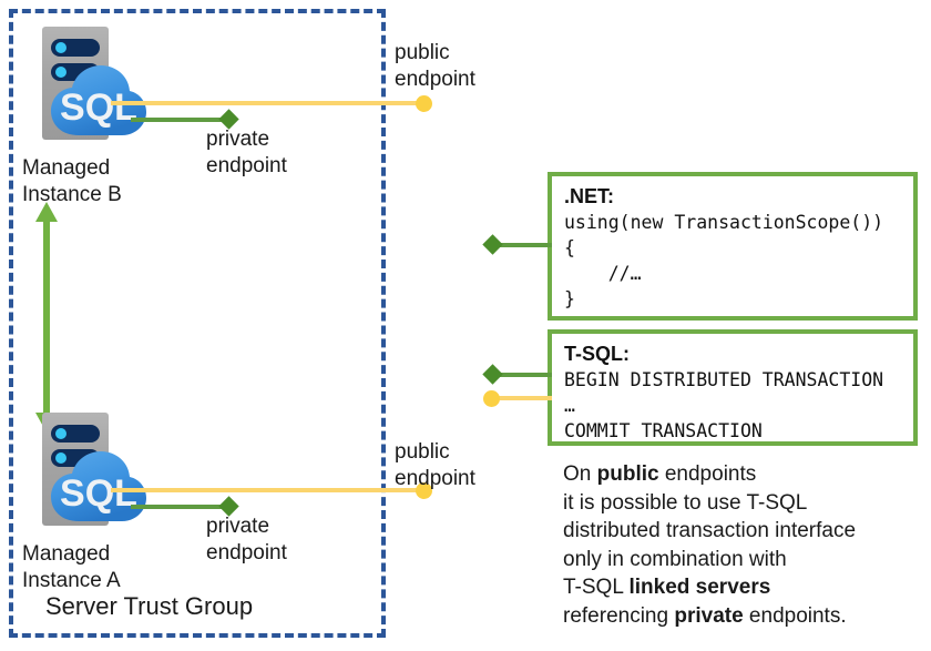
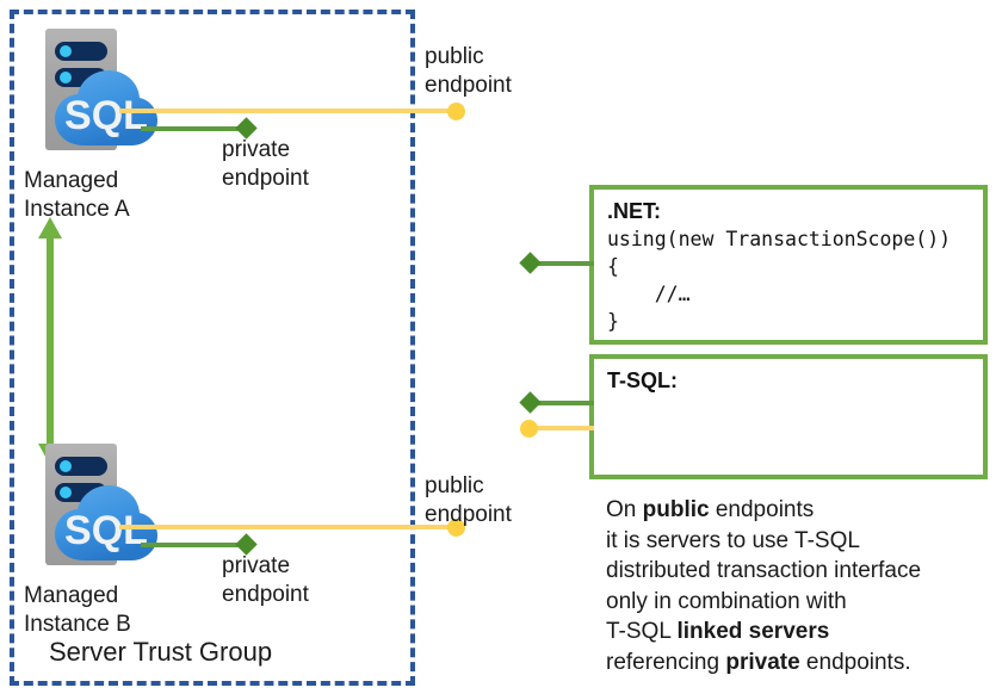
  Server Trust Group
  SQL
  Managed
- Instance B
+ Instance A
  public
  endpoint
  private
  endpoint
  SQL
  Managed
- Instance A
+ Instance B
  public
  endpoint
  private
  endpoint
  .NET:
  using(new TransactionScope())
  {
  //…
  }
  T-SQL:
- BEGIN DISTRIBUTED TRANSACTION
- …
- COMMIT TRANSACTION
  On public endpoints
- it is possible to use T-SQL
+ it is servers to use T-SQL
  distributed transaction interface
  only in combination with
  T-SQL linked servers
  referencing private endpoints.
